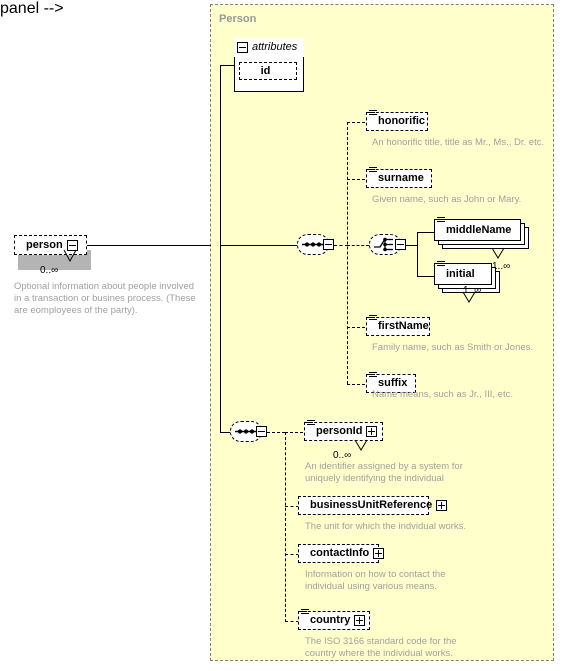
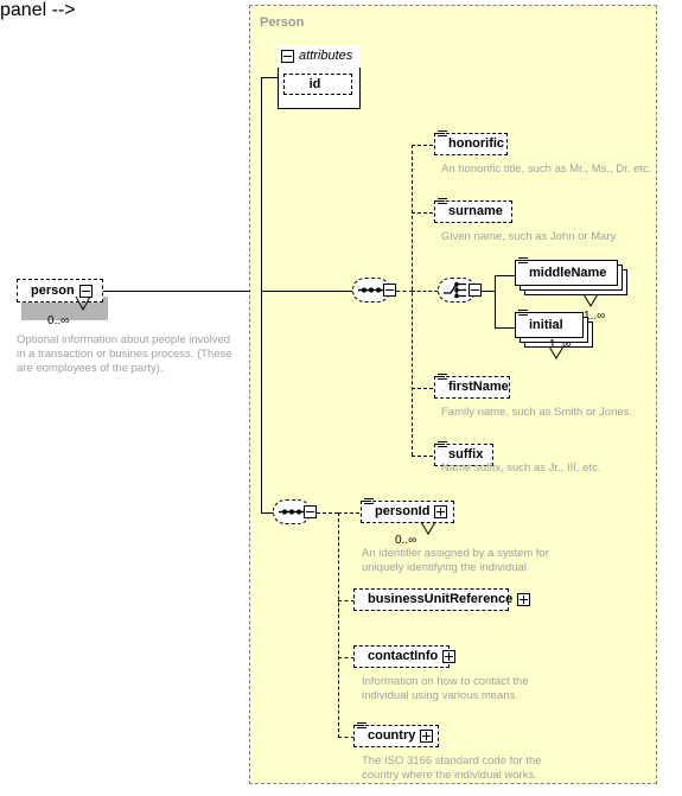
  Person
  person
  0..∞
  Optional information about people involved
  in a transaction or busines process. (These
  are eomployees of the party).
  panel -->
  attributes
  id
  honorific
- An honorific title, title as Mr., Ms., Dr. etc.
+ An honorific title, such as Mr., Ms., Dr. etc.
  surname
  Given name, such as John or Mary.
  middleName
  ..∞
  initial
  1..∞
  firstName
  Family name, such as Smith or Jones.
  suffix
- Name means, such as Jr., III, etc.
+ Name suffix, such as Jr., III, etc.
  personId
  0..∞
  An identifier assigned by a system for
  uniquely identifying the individual
  businessUnitReference
- The unit for which the indvidual works.
  contactInfo
  Information on how to contact the
  individual using various means.
  country
  The ISO 3166 standard code for the
  country where the individual works.
